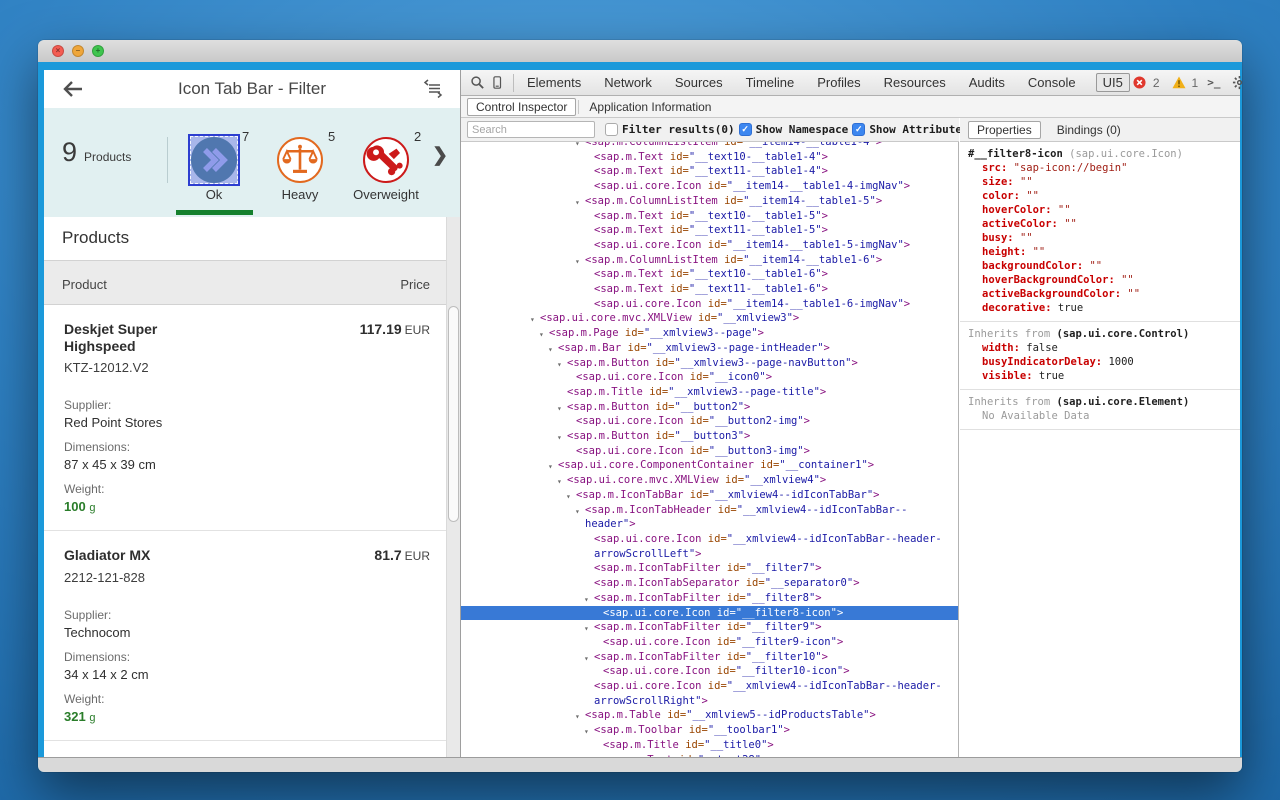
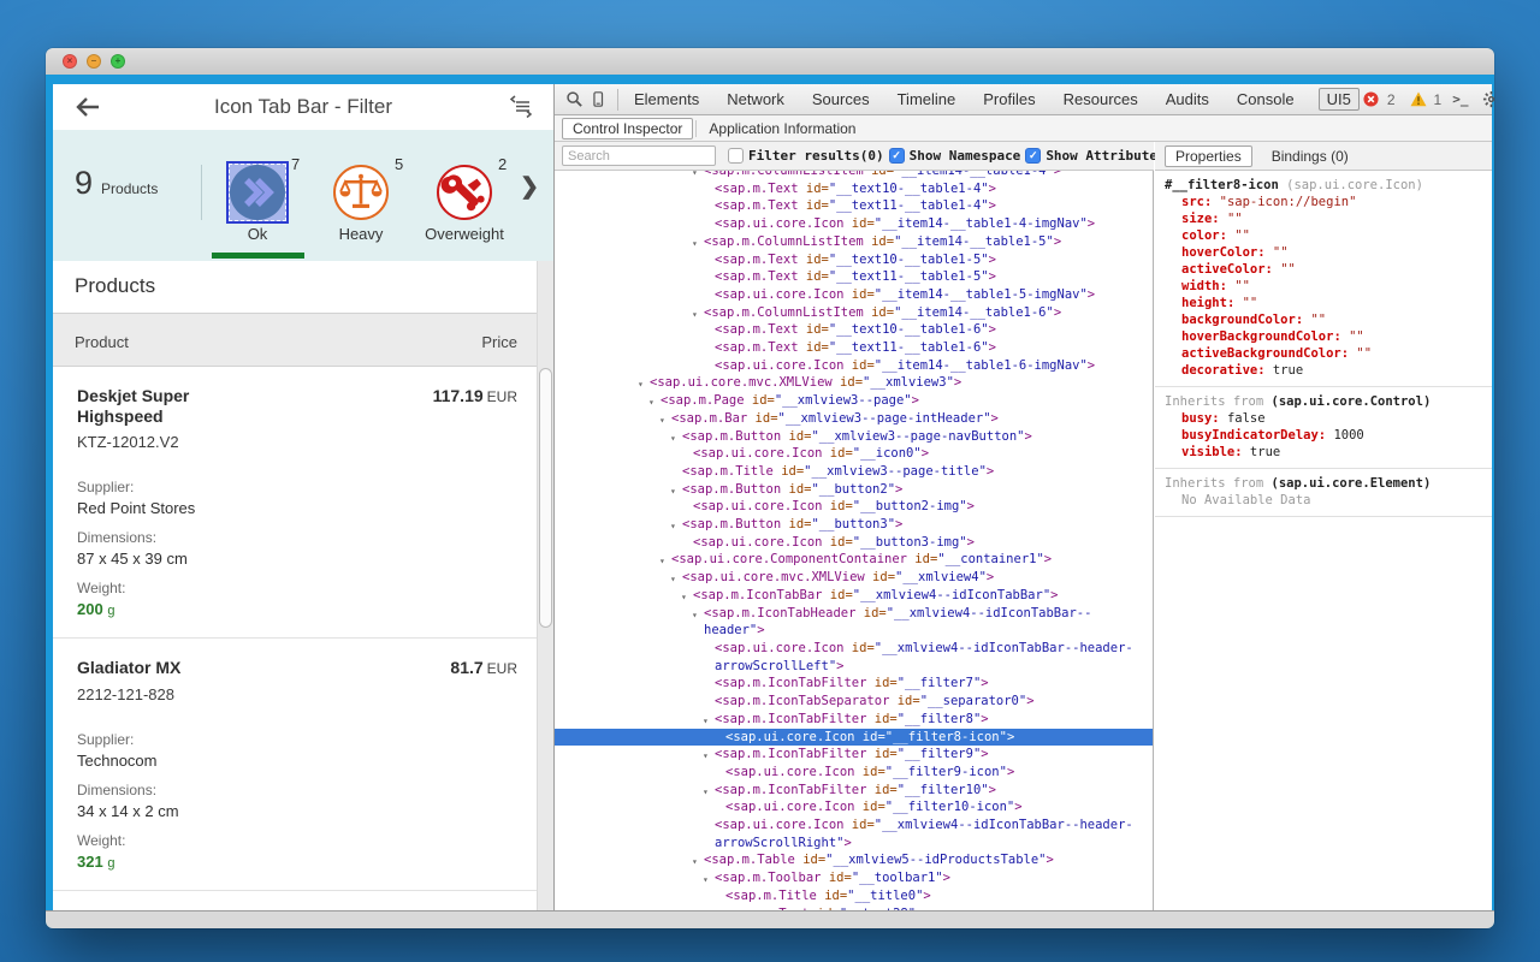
  ×
  –
  +
  Icon Tab Bar - Filter
  9 Products
  7
  Ok
  5
  Heavy
  2
  Overweight
  ❯
  Products
  Product
  Price
  Deskjet Super Highspeed
  117.19 EUR
  KTZ-12012.V2
  Supplier:
  Red Point Stores
  Dimensions:
  87 x 45 x 39 cm
  Weight:
- 100 g
+ 200 g
  Gladiator MX
  81.7 EUR
  2212-121-828
  Supplier:
  Technocom
  Dimensions:
  34 x 14 x 2 cm
  Weight:
  321 g
  Elements
  Network
  Sources
  Timeline
  Profiles
  Resources
  Audits
  Console
  UI5
  2
  1
  >_
  Control Inspector
  Application Information
  Search
  Filter results(0)
  ✓
  Show Namespace
  ✓
  Show Attribute
  ▾
  <sap.m.ColumnListItem id="__item14-__table1-4">
  <sap.m.Text id="__text10-__table1-4">
  <sap.m.Text id="__text11-__table1-4">
  <sap.ui.core.Icon id="__item14-__table1-4-imgNav">
  ▾
  <sap.m.ColumnListItem id="__item14-__table1-5">
  <sap.m.Text id="__text10-__table1-5">
  <sap.m.Text id="__text11-__table1-5">
  <sap.ui.core.Icon id="__item14-__table1-5-imgNav">
  ▾
  <sap.m.ColumnListItem id="__item14-__table1-6">
  <sap.m.Text id="__text10-__table1-6">
  <sap.m.Text id="__text11-__table1-6">
  <sap.ui.core.Icon id="__item14-__table1-6-imgNav">
  ▾
  <sap.ui.core.mvc.XMLView id="__xmlview3">
  ▾
  <sap.m.Page id="__xmlview3--page">
  ▾
  <sap.m.Bar id="__xmlview3--page-intHeader">
  ▾
  <sap.m.Button id="__xmlview3--page-navButton">
  <sap.ui.core.Icon id="__icon0">
  <sap.m.Title id="__xmlview3--page-title">
  ▾
  <sap.m.Button id="__button2">
  <sap.ui.core.Icon id="__button2-img">
  ▾
  <sap.m.Button id="__button3">
  <sap.ui.core.Icon id="__button3-img">
  ▾
  <sap.ui.core.ComponentContainer id="__container1">
  ▾
  <sap.ui.core.mvc.XMLView id="__xmlview4">
  ▾
  <sap.m.IconTabBar id="__xmlview4--idIconTabBar">
  ▾
  <sap.m.IconTabHeader id="__xmlview4--idIconTabBar--
  header">
  <sap.ui.core.Icon id="__xmlview4--idIconTabBar--header-
  arrowScrollLeft">
  <sap.m.IconTabFilter id="__filter7">
  <sap.m.IconTabSeparator id="__separator0">
  ▾
  <sap.m.IconTabFilter id="__filter8">
  <sap.ui.core.Icon id="__filter8-icon">
  ▾
  <sap.m.IconTabFilter id="__filter9">
  <sap.ui.core.Icon id="__filter9-icon">
  ▾
  <sap.m.IconTabFilter id="__filter10">
  <sap.ui.core.Icon id="__filter10-icon">
  <sap.ui.core.Icon id="__xmlview4--idIconTabBar--header-
  arrowScrollRight">
  ▾
  <sap.m.Table id="__xmlview5--idProductsTable">
  ▾
  <sap.m.Toolbar id="__toolbar1">
  <sap.m.Title id="__title0">
  Properties
  Bindings (0)
  #__filter8-icon (sap.ui.core.Icon)
  src: "sap-icon://begin"
  size: ""
  color: ""
  hoverColor: ""
  activeColor: ""
- busy: ""
+ width: ""
  height: ""
  backgroundColor: ""
  hoverBackgroundColor: ""
  activeBackgroundColor: ""
  decorative: true
  Inherits from (sap.ui.core.Control)
- width: false
+ busy: false
  busyIndicatorDelay: 1000
  visible: true
  Inherits from (sap.ui.core.Element)
  No Available Data
